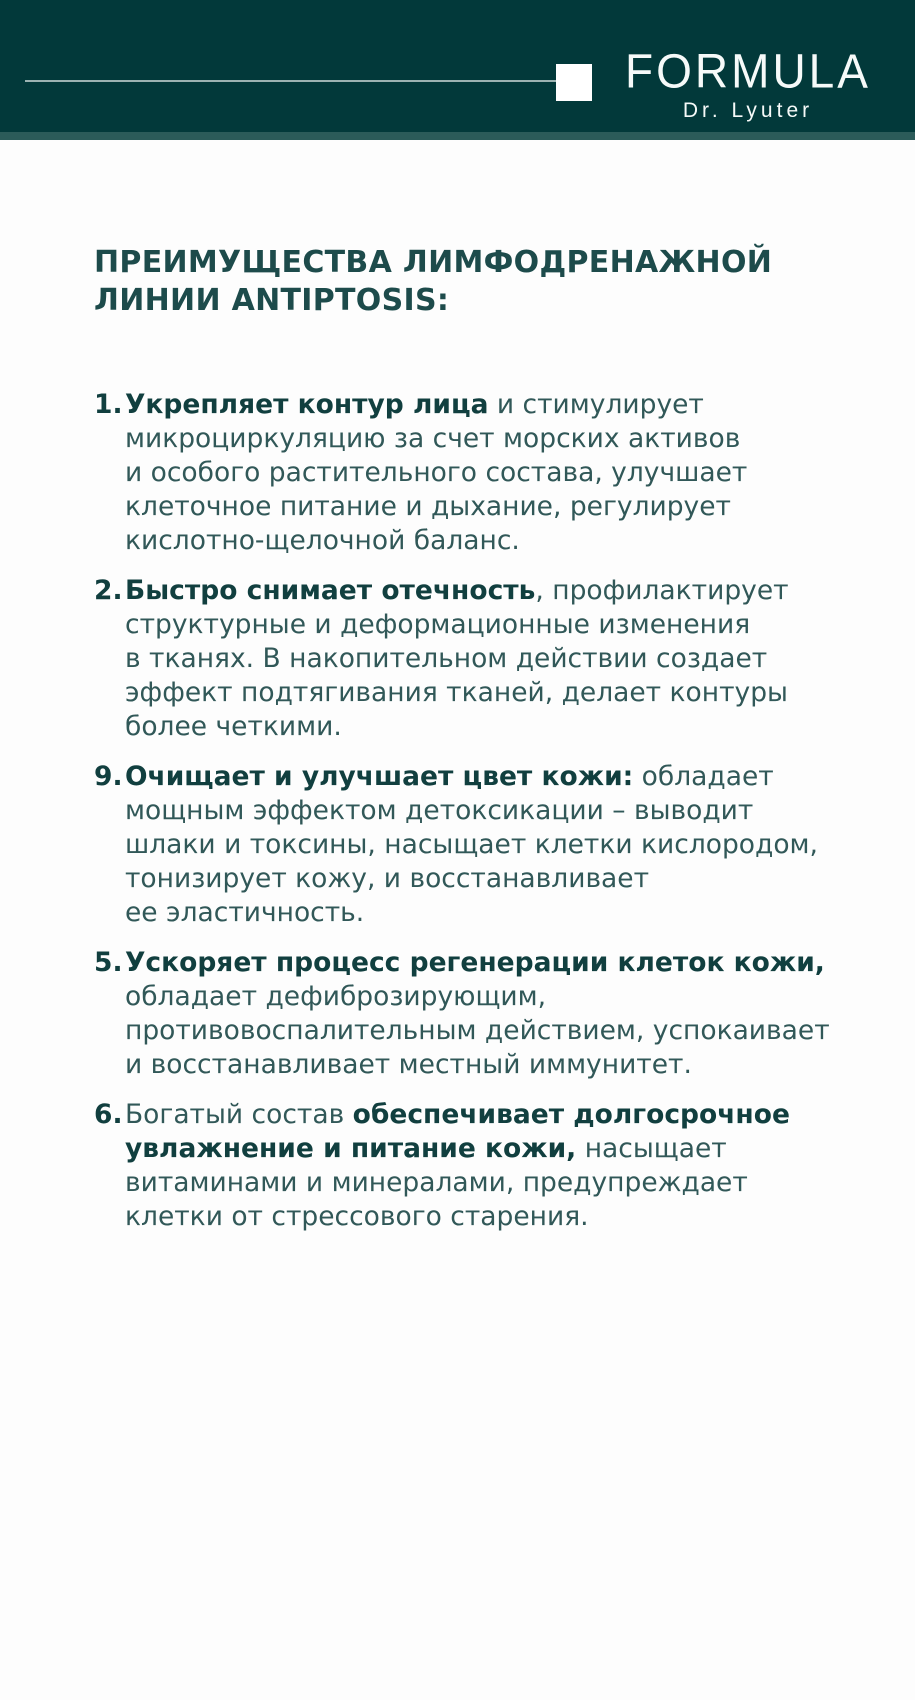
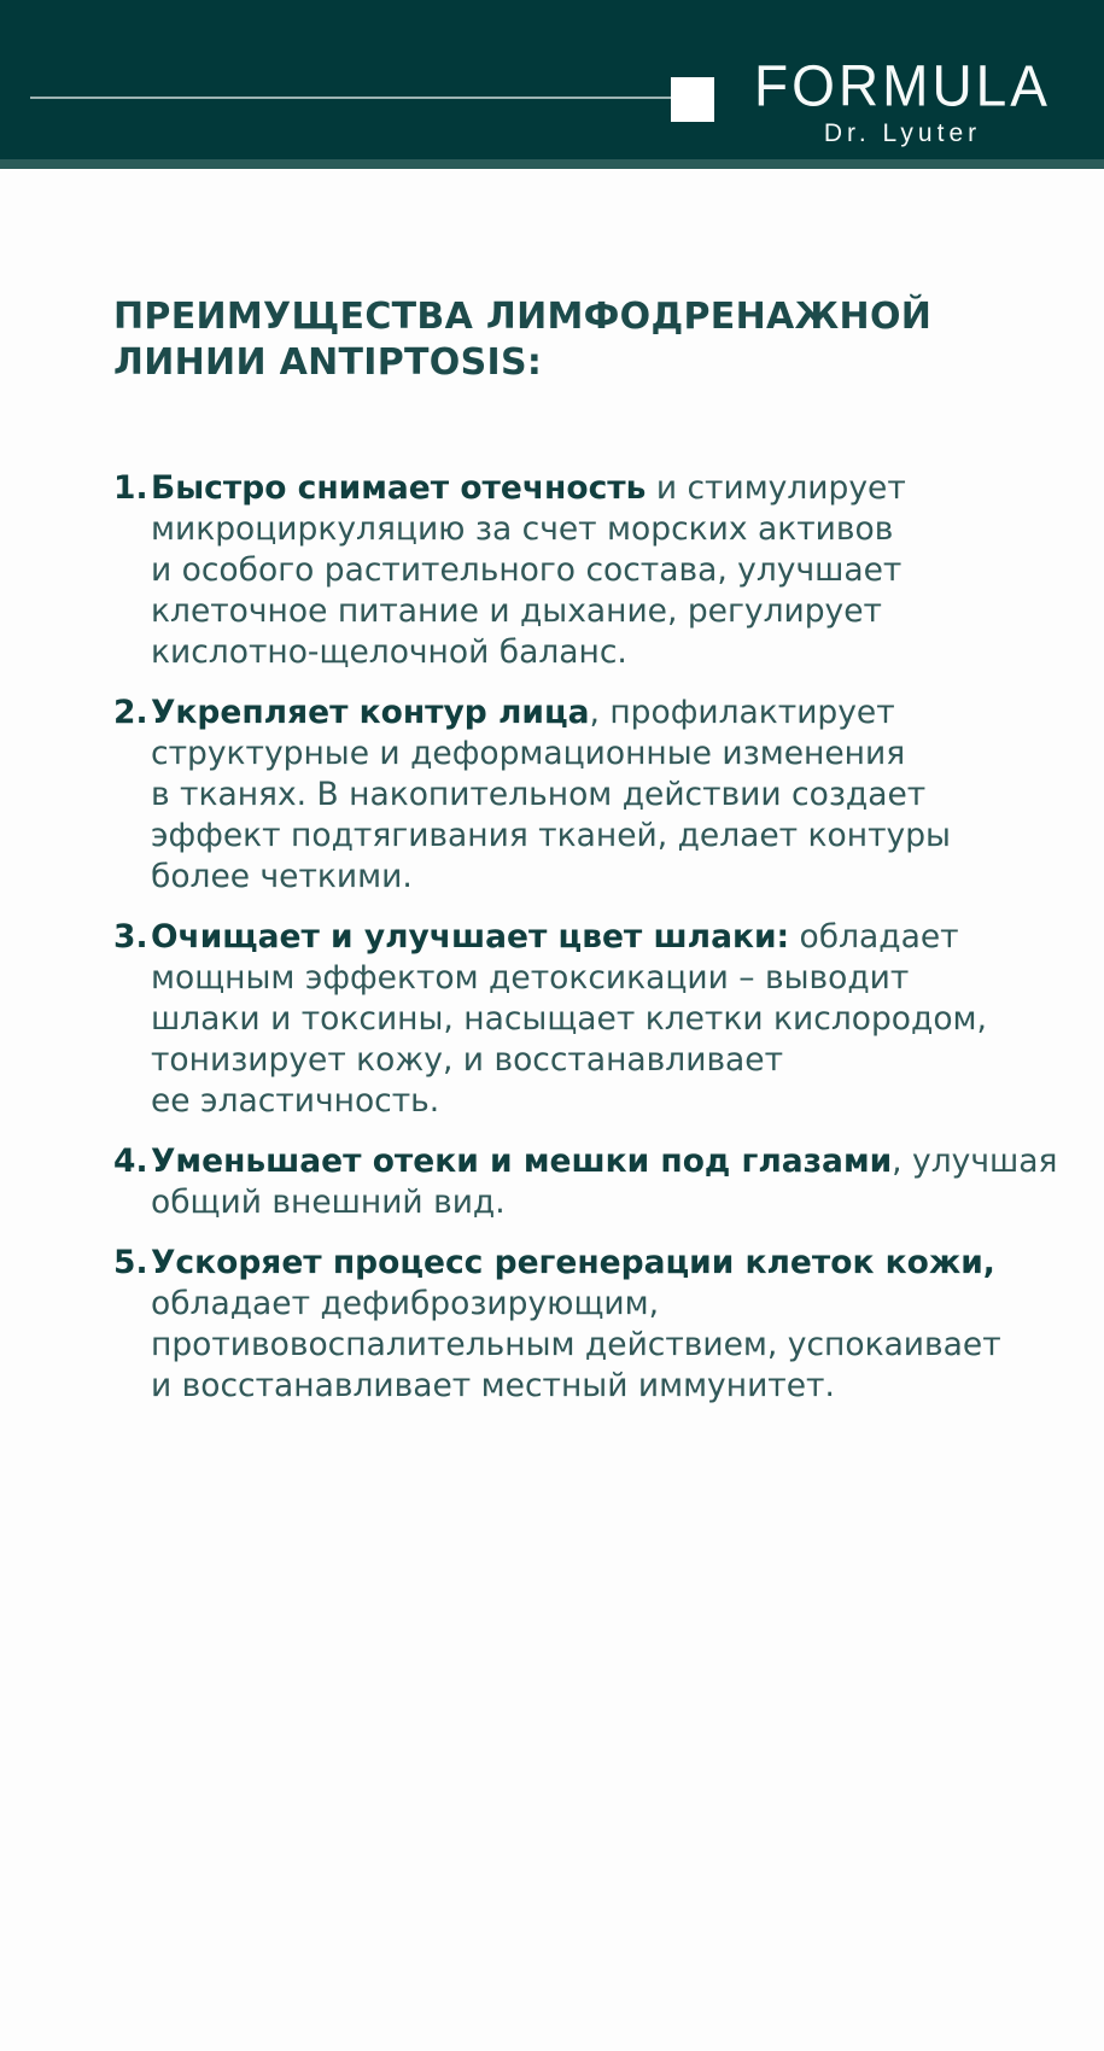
  FORMULA
  Dr. Lyuter
  ПРЕИМУЩЕСТВА ЛИМФОДРЕНАЖНОЙ
  ЛИНИИ ANTIPTOSIS:
  1.
- Укрепляет контур лица и стимулирует
+ Быстро снимает отечность и стимулирует
  микроциркуляцию за счет морских активов
  и особого растительного состава, улучшает
  клеточное питание и дыхание, регулирует
  кислотно-щелочной баланс.
  2.
- Быстро снимает отечность, профилактирует
+ Укрепляет контур лица, профилактирует
  структурные и деформационные изменения
  в тканях. В накопительном действии создает
  эффект подтягивания тканей, делает контуры
  более четкими.
- 9.
+ 3.
- Очищает и улучшает цвет кожи: обладает
+ Очищает и улучшает цвет шлаки: обладает
  мощным эффектом детоксикации – выводит
  шлаки и токсины, насыщает клетки кислородом,
  тонизирует кожу, и восстанавливает
  ее эластичность.
+ 4.
+ Уменьшает отеки и мешки под глазами, улучшая
+ общий внешний вид.
  5.
  Ускоряет процесс регенерации клеток кожи,
  обладает дефиброзирующим,
  противовоспалительным действием, успокаивает
  и восстанавливает местный иммунитет.
- 6.
- Богатый состав обеспечивает долгосрочное
- увлажнение и питание кожи, насыщает
- витаминами и минералами, предупреждает
- клетки от стрессового старения.
